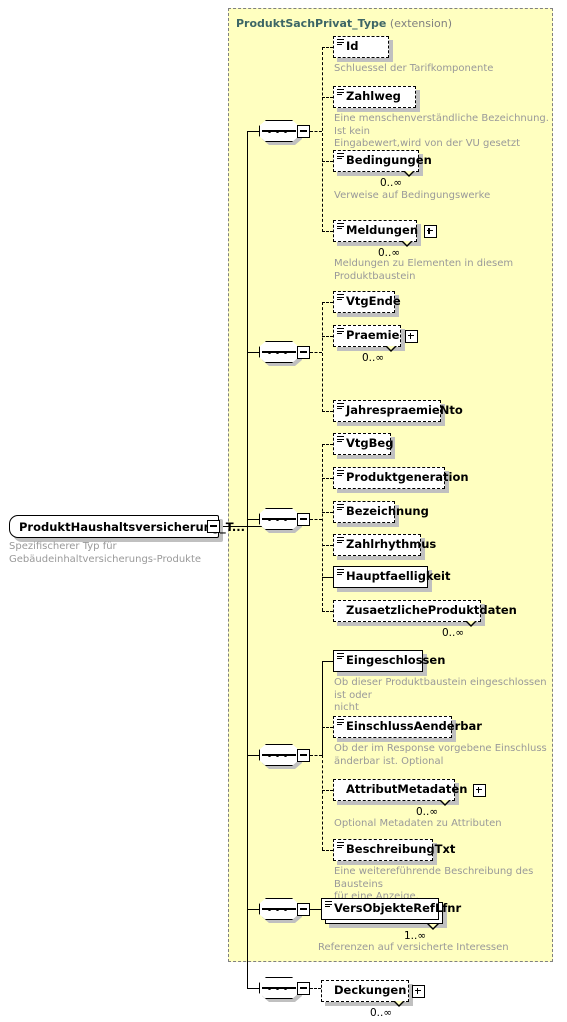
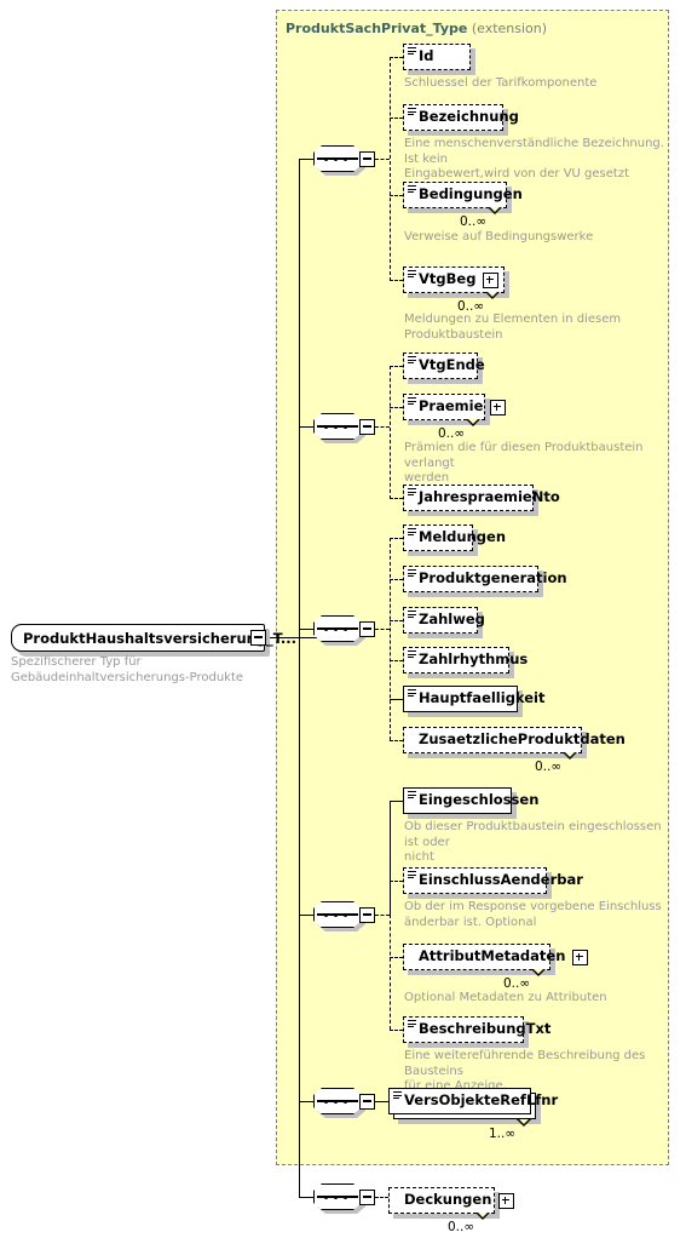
  ProduktSachPrivat_Type (extension)
  ProduktHaushaltsversicheru_T...
  Spezifischerer Typ für
  Gebäudeinhaltversicherungs-Produkte
  Id
  Schluessel der Tarifkomponente
- Zahlweg
+ Bezeichnung
  Eine menschenverständliche Bezeichnung. Ist kein
  Eingabewert,wird von der VU gesetzt
  Bedingungen
  0..∞
  Verweise auf Bedingungswerke
- Meldungen
+ VtgBeg
  0..∞
  Meldungen zu Elementen in diesem
  Produktbaustein
  VtgEnde
  Praemie
  0..∞
+ Prämien die für diesen Produktbaustein verlangt
+ werden
  JahrespraemieNto
- VtgBeg
+ Meldungen
  Produktgeneration
- Bezeichnung
+ Zahlweg
  Zahlrhythmus
  Hauptfaelligkeit
  ZusaetzlicheProduktdaten
  0..∞
  Eingeschlossen
  Ob dieser Produktbaustein eingeschlossen ist oder
  nicht
  EinschlussAenderbar
  Ob der im Response vorgebene Einschluss
  änderbar ist. Optional
  AttributMetadaten
  0..∞
  Optional Metadaten zu Attributen
  BeschreibungTxt
  Eine weitereführende Beschreibung des Bausteins
  für eine Anzeige.
  VersObjekteRefLfnr
  1..∞
- Referenzen auf versicherte Interessen
  Deckungen
  0..∞
